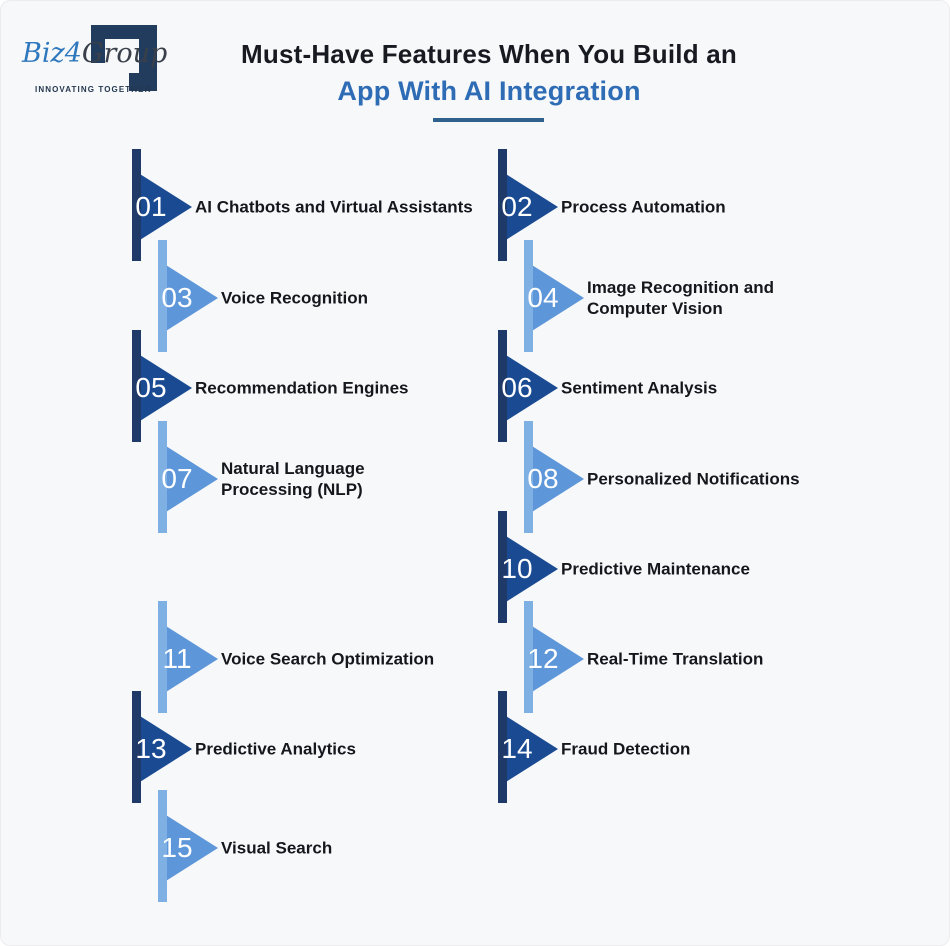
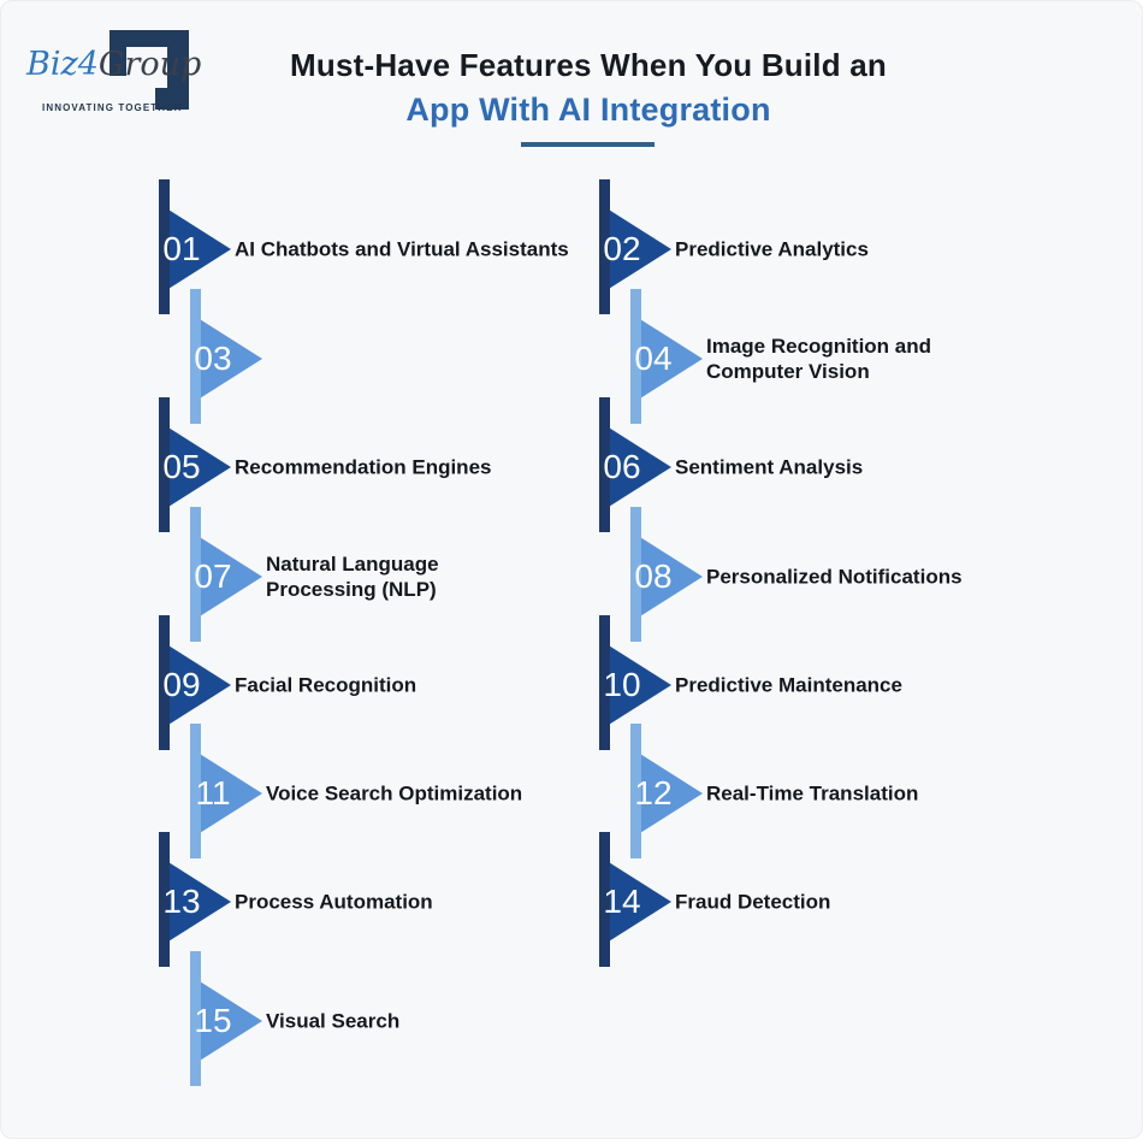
  Biz4Group
  INNOVATING TOGETHER
  Must-Have Features When You Build an
  App With AI Integration
  01
  AI Chatbots and Virtual Assistants
  02
- Process Automation
+ Predictive Analytics
  03
- Voice Recognition
  04
  Image Recognition and
  Computer Vision
  05
  Recommendation Engines
  06
  Sentiment Analysis
  07
  Natural Language
  Processing (NLP)
  08
  Personalized Notifications
+ 09
+ Facial Recognition
  10
  Predictive Maintenance
  11
  Voice Search Optimization
  12
  Real-Time Translation
  13
- Predictive Analytics
+ Process Automation
  14
  Fraud Detection
  15
  Visual Search
